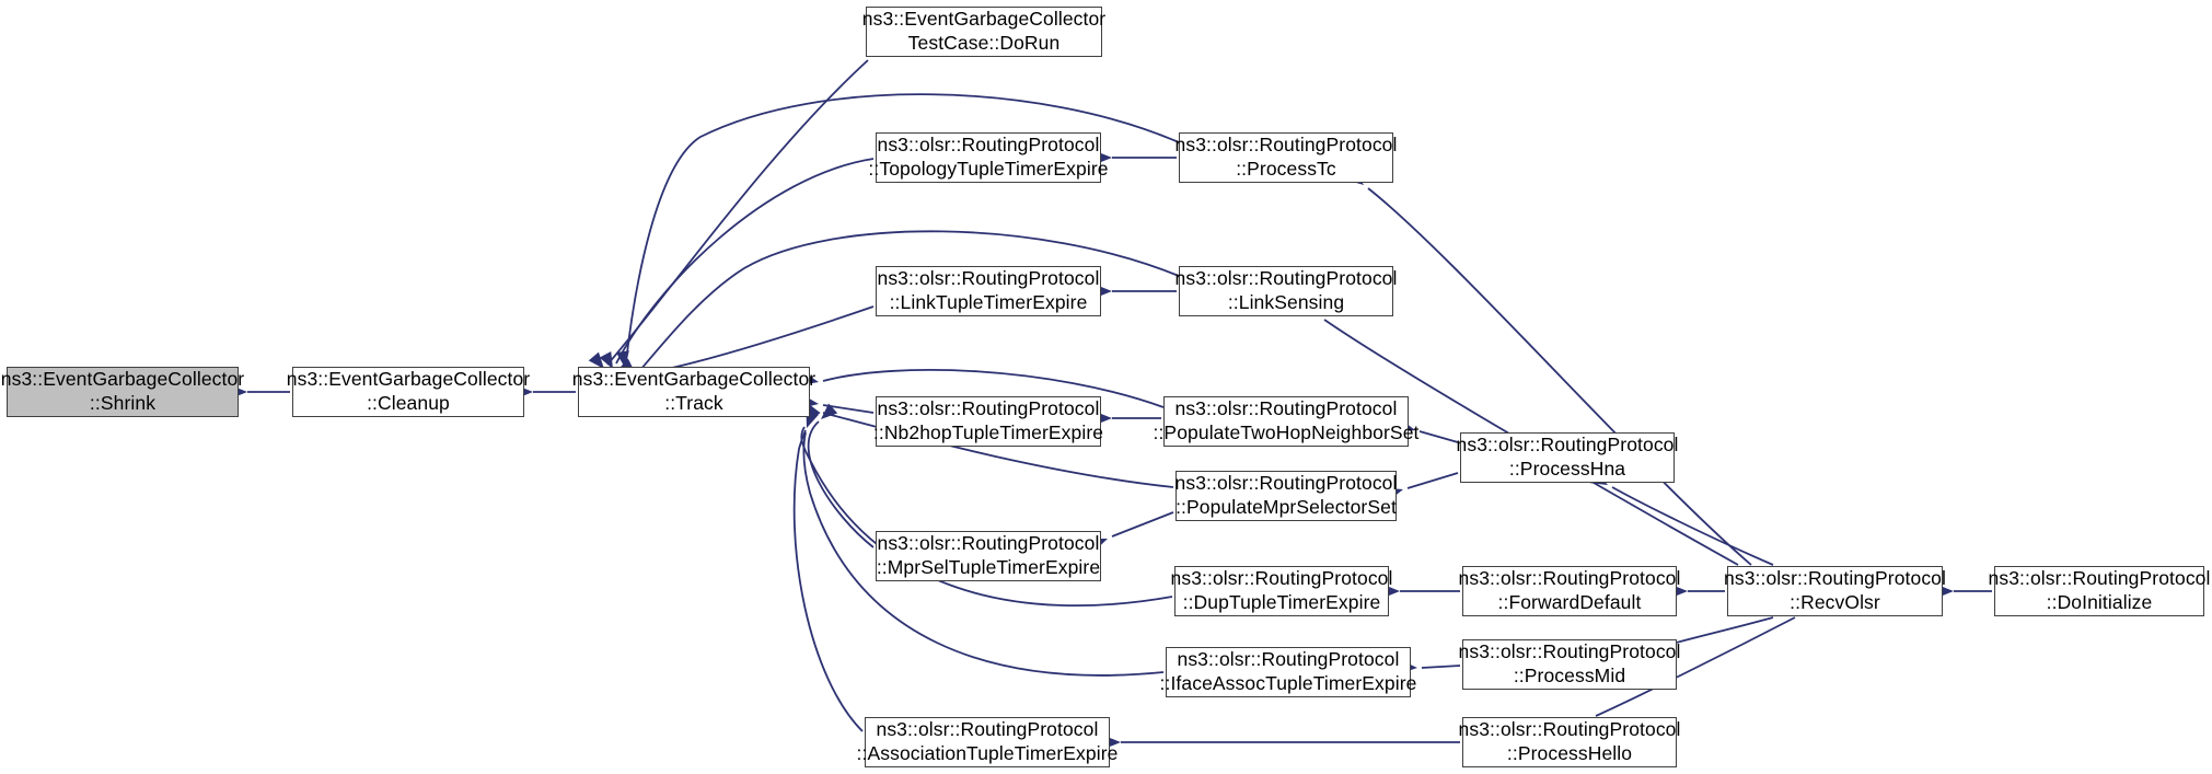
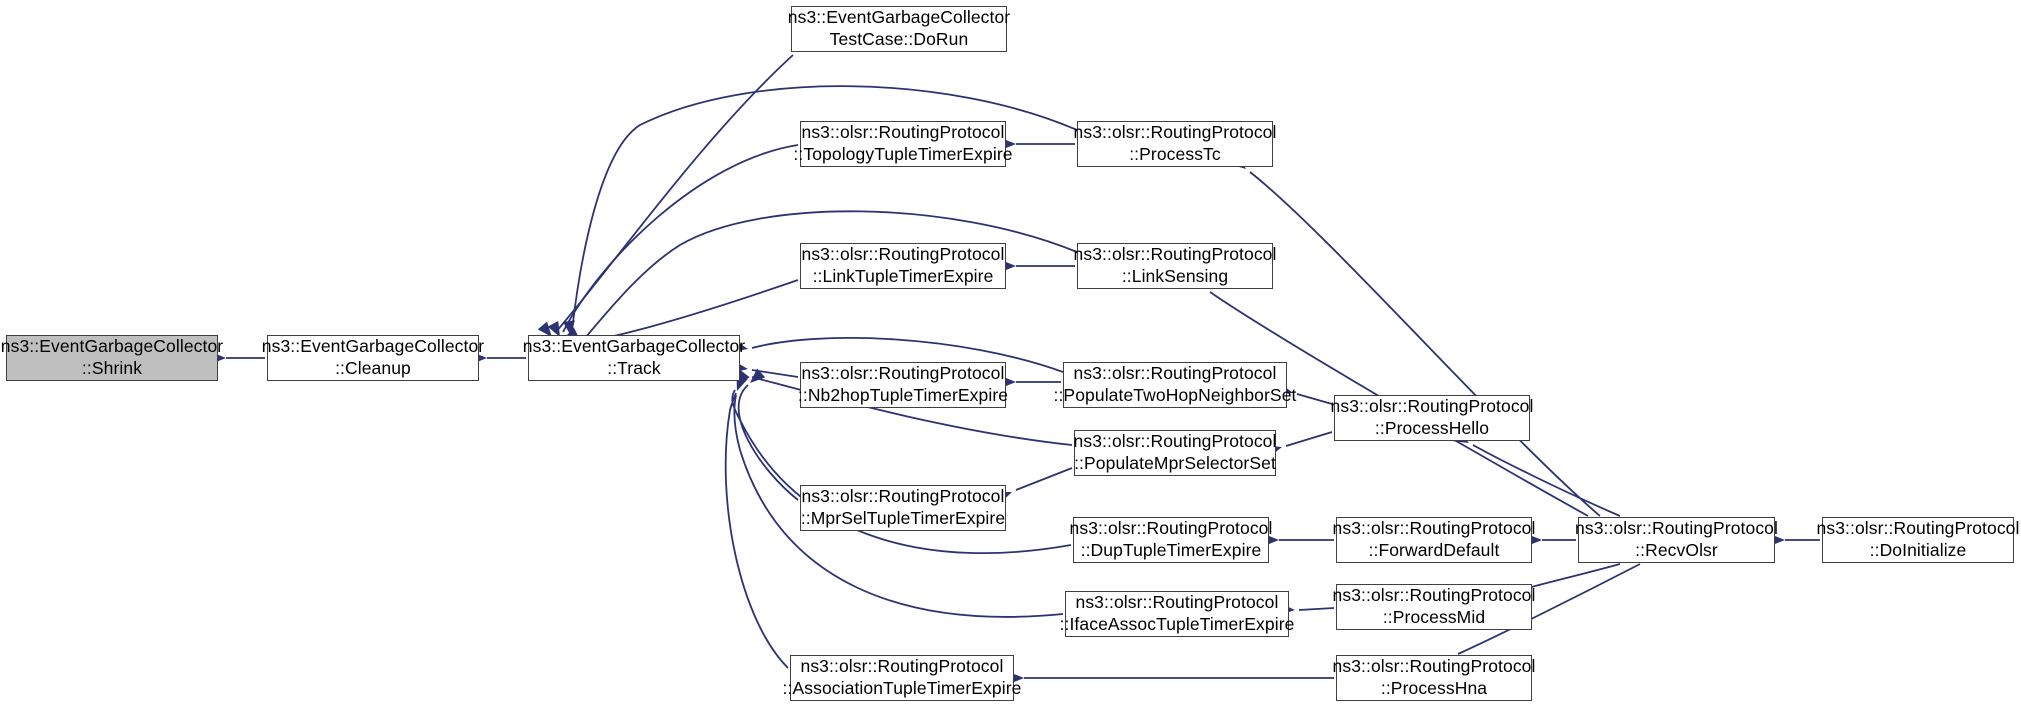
  ns3::EventGarbageCollector
  ::Shrink
  ns3::EventGarbageCollector
  ::Cleanup
  ns3::EventGarbageCollector
  ::Track
  ns3::EventGarbageCollector
  TestCase::DoRun
  ns3::olsr::RoutingProtocol
  ::TopologyTupleTimerExpire
  ns3::olsr::RoutingProtocol
  ::ProcessTc
  ns3::olsr::RoutingProtocol
  ::LinkTupleTimerExpire
  ns3::olsr::RoutingProtocol
  ::LinkSensing
  ns3::olsr::RoutingProtocol
  ::Nb2hopTupleTimerExpire
  ns3::olsr::RoutingProtocol
  ::PopulateTwoHopNeighborSet
  ns3::olsr::RoutingProtocol
- ::ProcessHna
+ ::ProcessHello
  ns3::olsr::RoutingProtocol
  ::PopulateMprSelectorSet
  ns3::olsr::RoutingProtocol
  ::MprSelTupleTimerExpire
  ns3::olsr::RoutingProtocol
  ::DupTupleTimerExpire
  ns3::olsr::RoutingProtocol
  ::ForwardDefault
  ns3::olsr::RoutingProtocol
  ::RecvOlsr
  ns3::olsr::RoutingProtocol
  ::DoInitialize
  ns3::olsr::RoutingProtocol
  ::IfaceAssocTupleTimerExpire
  ns3::olsr::RoutingProtocol
  ::ProcessMid
  ns3::olsr::RoutingProtocol
  ::AssociationTupleTimerExpire
  ns3::olsr::RoutingProtocol
- ::ProcessHello
+ ::ProcessHna
